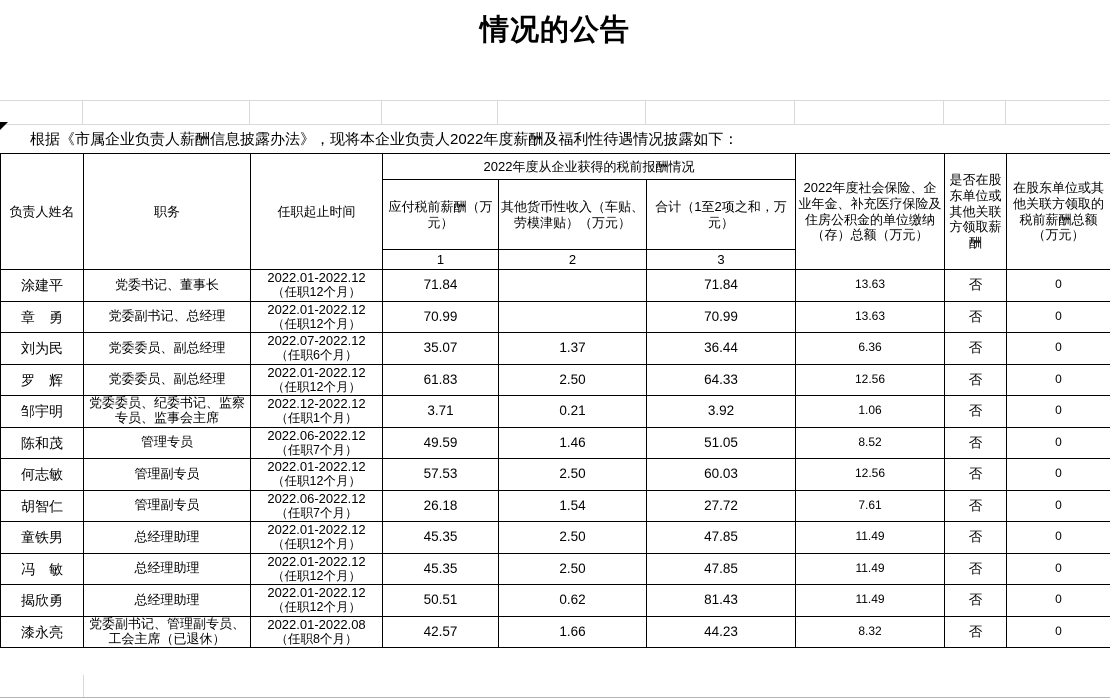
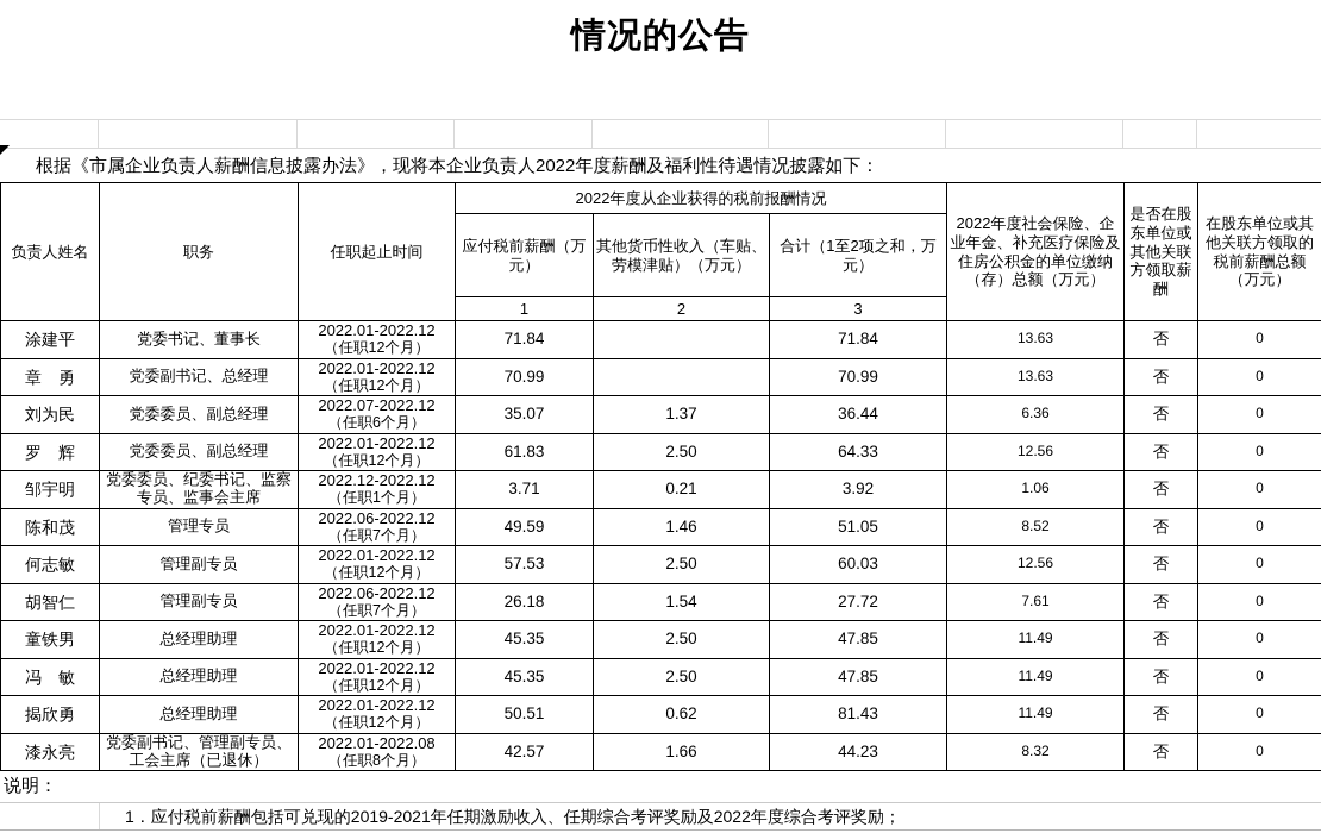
  情况的公告
  根据《市属企业负责人薪酬信息披露办法》，现将本企业负责人2022年度薪酬及福利性待遇情况披露如下：
  负责人姓名	职务	任职起止时间	2022年度从企业获得的税前报酬情况	2022年度社会保险、企业年金、补充医疗保险及住房公积金的单位缴纳（存）总额（万元）	是否在股东单位或其他关联方领取薪酬	在股东单位或其他关联方领取的税前薪酬总额（万元）
  应付税前薪酬（万元）	其他货币性收入（车贴、劳模津贴）（万元）	合计（1至2项之和，万元）
  1	2	3
  涂建平	党委书记、董事长	2022.01-2022.12（任职12个月）	71.84		71.84	13.63	否	0
  章 勇	党委副书记、总经理	2022.01-2022.12（任职12个月）	70.99		70.99	13.63	否	0
  刘为民	党委委员、副总经理	2022.07-2022.12（任职6个月）	35.07	1.37	36.44	6.36	否	0
  罗 辉	党委委员、副总经理	2022.01-2022.12（任职12个月）	61.83	2.50	64.33	12.56	否	0
  邹宇明	党委委员、纪委书记、监察专员、监事会主席	2022.12-2022.12（任职1个月）	3.71	0.21	3.92	1.06	否	0
  陈和茂	管理专员	2022.06-2022.12（任职7个月）	49.59	1.46	51.05	8.52	否	0
  何志敏	管理副专员	2022.01-2022.12（任职12个月）	57.53	2.50	60.03	12.56	否	0
  胡智仁	管理副专员	2022.06-2022.12（任职7个月）	26.18	1.54	27.72	7.61	否	0
  童铁男	总经理助理	2022.01-2022.12（任职12个月）	45.35	2.50	47.85	11.49	否	0
  冯 敏	总经理助理	2022.01-2022.12（任职12个月）	45.35	2.50	47.85	11.49	否	0
  揭欣勇	总经理助理	2022.01-2022.12（任职12个月）	50.51	0.62	81.43	11.49	否	0
  漆永亮	党委副书记、管理副专员、工会主席（已退休）	2022.01-2022.08（任职8个月）	42.57	1.66	44.23	8.32	否	0
+ 说明：
+ 1．应付税前薪酬包括可兑现的2019-2021年任期激励收入、任期综合考评奖励及2022年度综合考评奖励；
